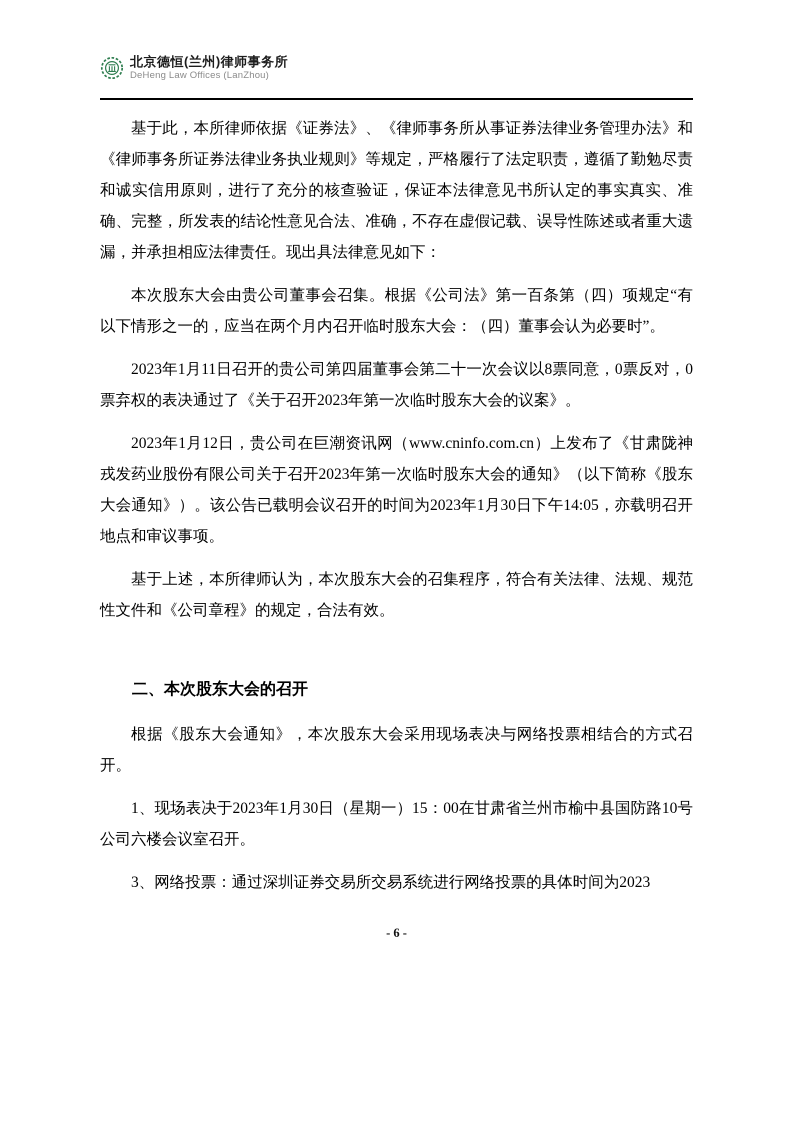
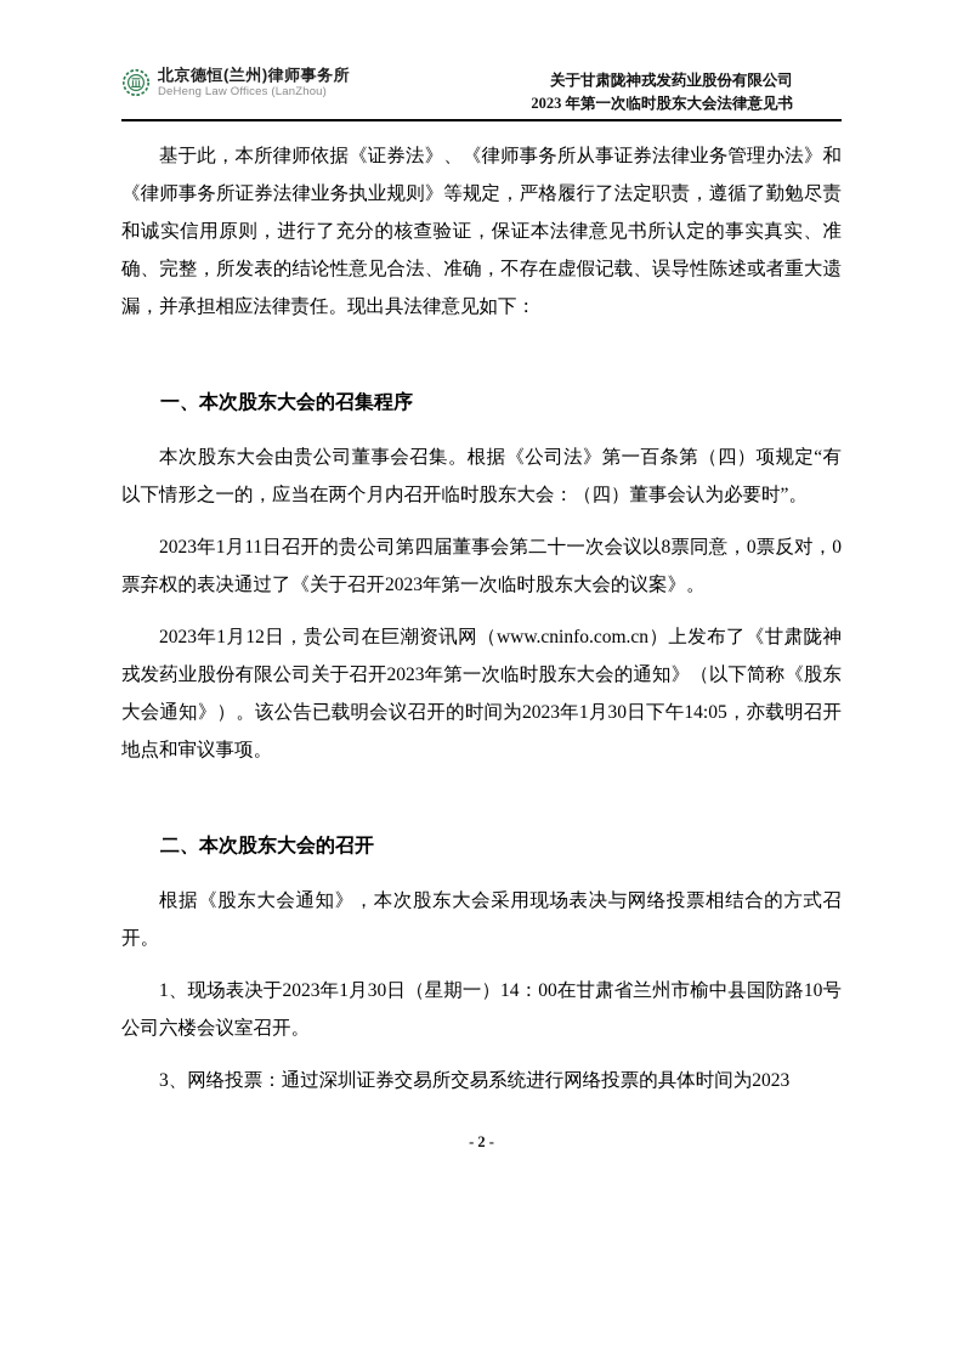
  北京德恒(兰州)律师事务所
  DeHeng Law Offices (LanZhou)
+ 关于甘肃陇神戎发药业股份有限公司
+ 2023 年第一次临时股东大会法律意见书
  基于此，本所律师依据《证券法》、《律师事务所从事证券法律业务管理办法》和《律师事务所证券法律业务执业规则》等规定，严格履行了法定职责，遵循了勤勉尽责和诚实信用原则，进行了充分的核查验证，保证本法律意见书所认定的事实真实、准确、完整，所发表的结论性意见合法、准确，不存在虚假记载、误导性陈述或者重大遗漏，并承担相应法律责任。现出具法律意见如下：
+ 一、本次股东大会的召集程序
  本次股东大会由贵公司董事会召集。根据《公司法》第一百条第（四）项规定“有以下情形之一的，应当在两个月内召开临时股东大会：（四）董事会认为必要时”。
  2023年1月11日召开的贵公司第四届董事会第二十一次会议以8票同意，0票反对，0票弃权的表决通过了《关于召开2023年第一次临时股东大会的议案》。
  2023年1月12日，贵公司在巨潮资讯网（www.cninfo.com.cn）上发布了《甘肃陇神戎发药业股份有限公司关于召开2023年第一次临时股东大会的通知》（以下简称《股东大会通知》）。该公告已载明会议召开的时间为2023年1月30日下午14:05，亦载明召开地点和审议事项。
- 基于上述，本所律师认为，本次股东大会的召集程序，符合有关法律、法规、规范性文件和《公司章程》的规定，合法有效。
  二、本次股东大会的召开
  根据《股东大会通知》，本次股东大会采用现场表决与网络投票相结合的方式召开。
- 1、现场表决于2023年1月30日（星期一）15：00在甘肃省兰州市榆中县国防路10号公司六楼会议室召开。
+ 1、现场表决于2023年1月30日（星期一）14：00在甘肃省兰州市榆中县国防路10号公司六楼会议室召开。
  3、网络投票：通过深圳证券交易所交易系统进行网络投票的具体时间为2023
- - 6 -
+ - 2 -
